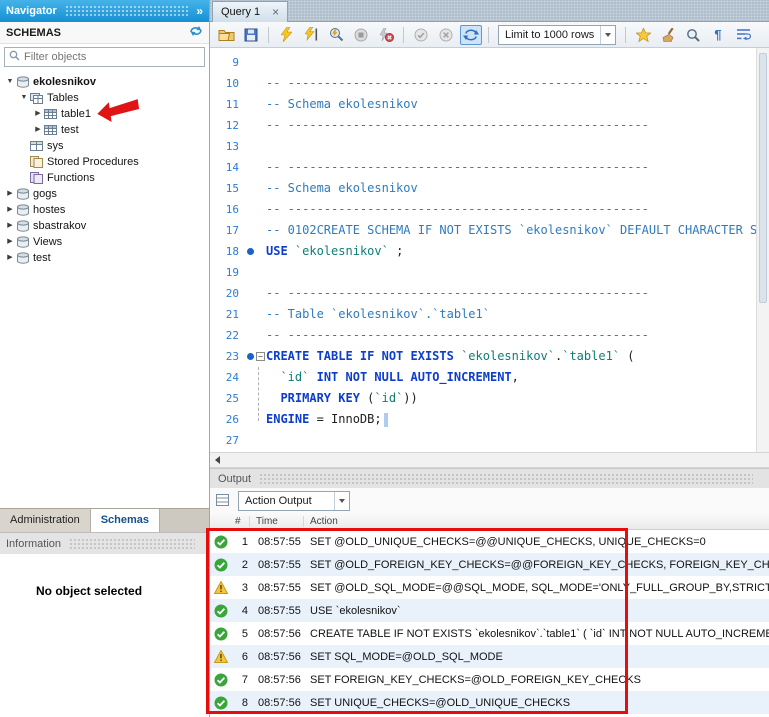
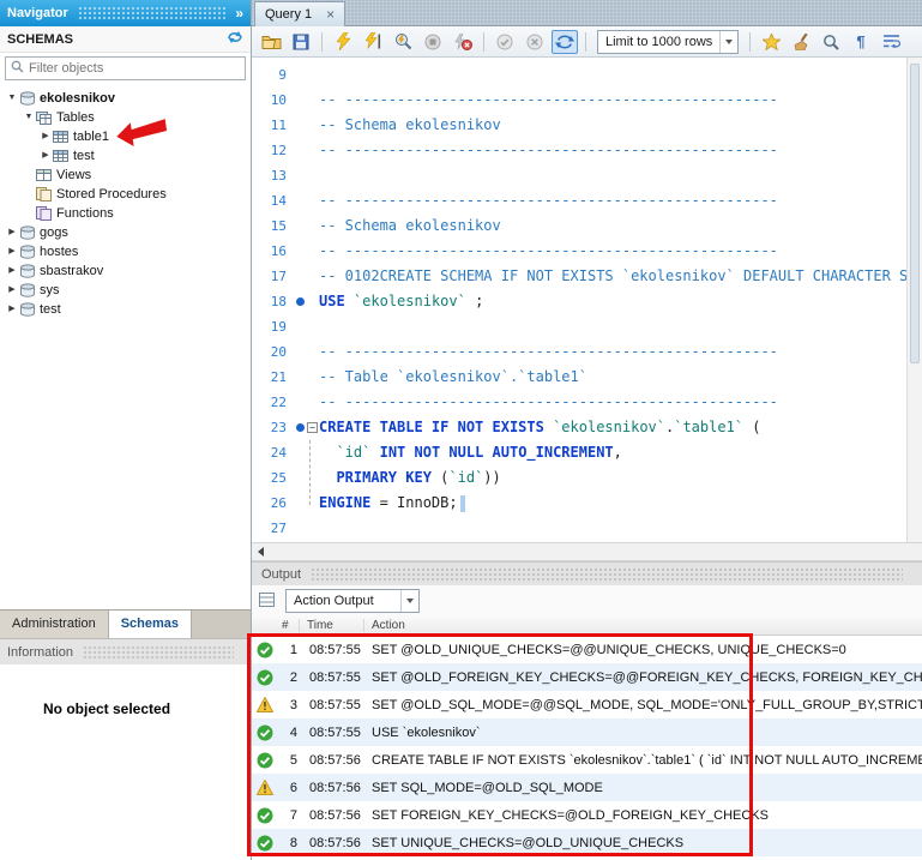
  Navigator
  »
  SCHEMAS
  Filter objects
  ekolesnikov
  Tables
  table1
  test
- sys
+ Views
  Stored Procedures
  Functions
  gogs
  hostes
  sbastrakov
- Views
+ sys
  test
  Administration
  Schemas
  Information
  No object selected
  Query 1
  ×
  Limit to 1000 rows
  ¶
  9
  10
  -- --------------------------------------------------
  11
  -- Schema ekolesnikov
  12
  -- --------------------------------------------------
  13
  14
  -- --------------------------------------------------
  15
  -- Schema ekolesnikov
  16
  -- --------------------------------------------------
  17
  -- 0102CREATE SCHEMA IF NOT EXISTS `ekolesnikov` DEFAULT CHARACTER S
  18
  USE `ekolesnikov` ;
  19
  20
  -- --------------------------------------------------
  21
  -- Table `ekolesnikov`.`table1`
  22
  -- --------------------------------------------------
  23
  −
  CREATE TABLE IF NOT EXISTS `ekolesnikov`.`table1` (
  24
  `id` INT NOT NULL AUTO_INCREMENT,
  25
  PRIMARY KEY (`id`))
  26
  ENGINE = InnoDB;
  27
  Output
  Action Output
  #
  Time
  Action
  1
  08:57:55
  SET @OLD_UNIQUE_CHECKS=@@UNIQUE_CHECKS, UNIQUE_CHECKS=0
  2
  08:57:55
  SET @OLD_FOREIGN_KEY_CHECKS=@@FOREIGN_KEY_CHECKS, FOREIGN_KEY_CH
  3
  08:57:55
  SET @OLD_SQL_MODE=@@SQL_MODE, SQL_MODE='ONLY_FULL_GROUP_BY,STRICT
  4
  08:57:55
  USE `ekolesnikov`
  5
  08:57:56
  CREATE TABLE IF NOT EXISTS `ekolesnikov`.`table1` ( `id` INT NOT NULL AUTO_INCREM
  6
  08:57:56
  SET SQL_MODE=@OLD_SQL_MODE
  7
  08:57:56
  SET FOREIGN_KEY_CHECKS=@OLD_FOREIGN_KEY_CHECKS
  8
  08:57:56
  SET UNIQUE_CHECKS=@OLD_UNIQUE_CHECKS
